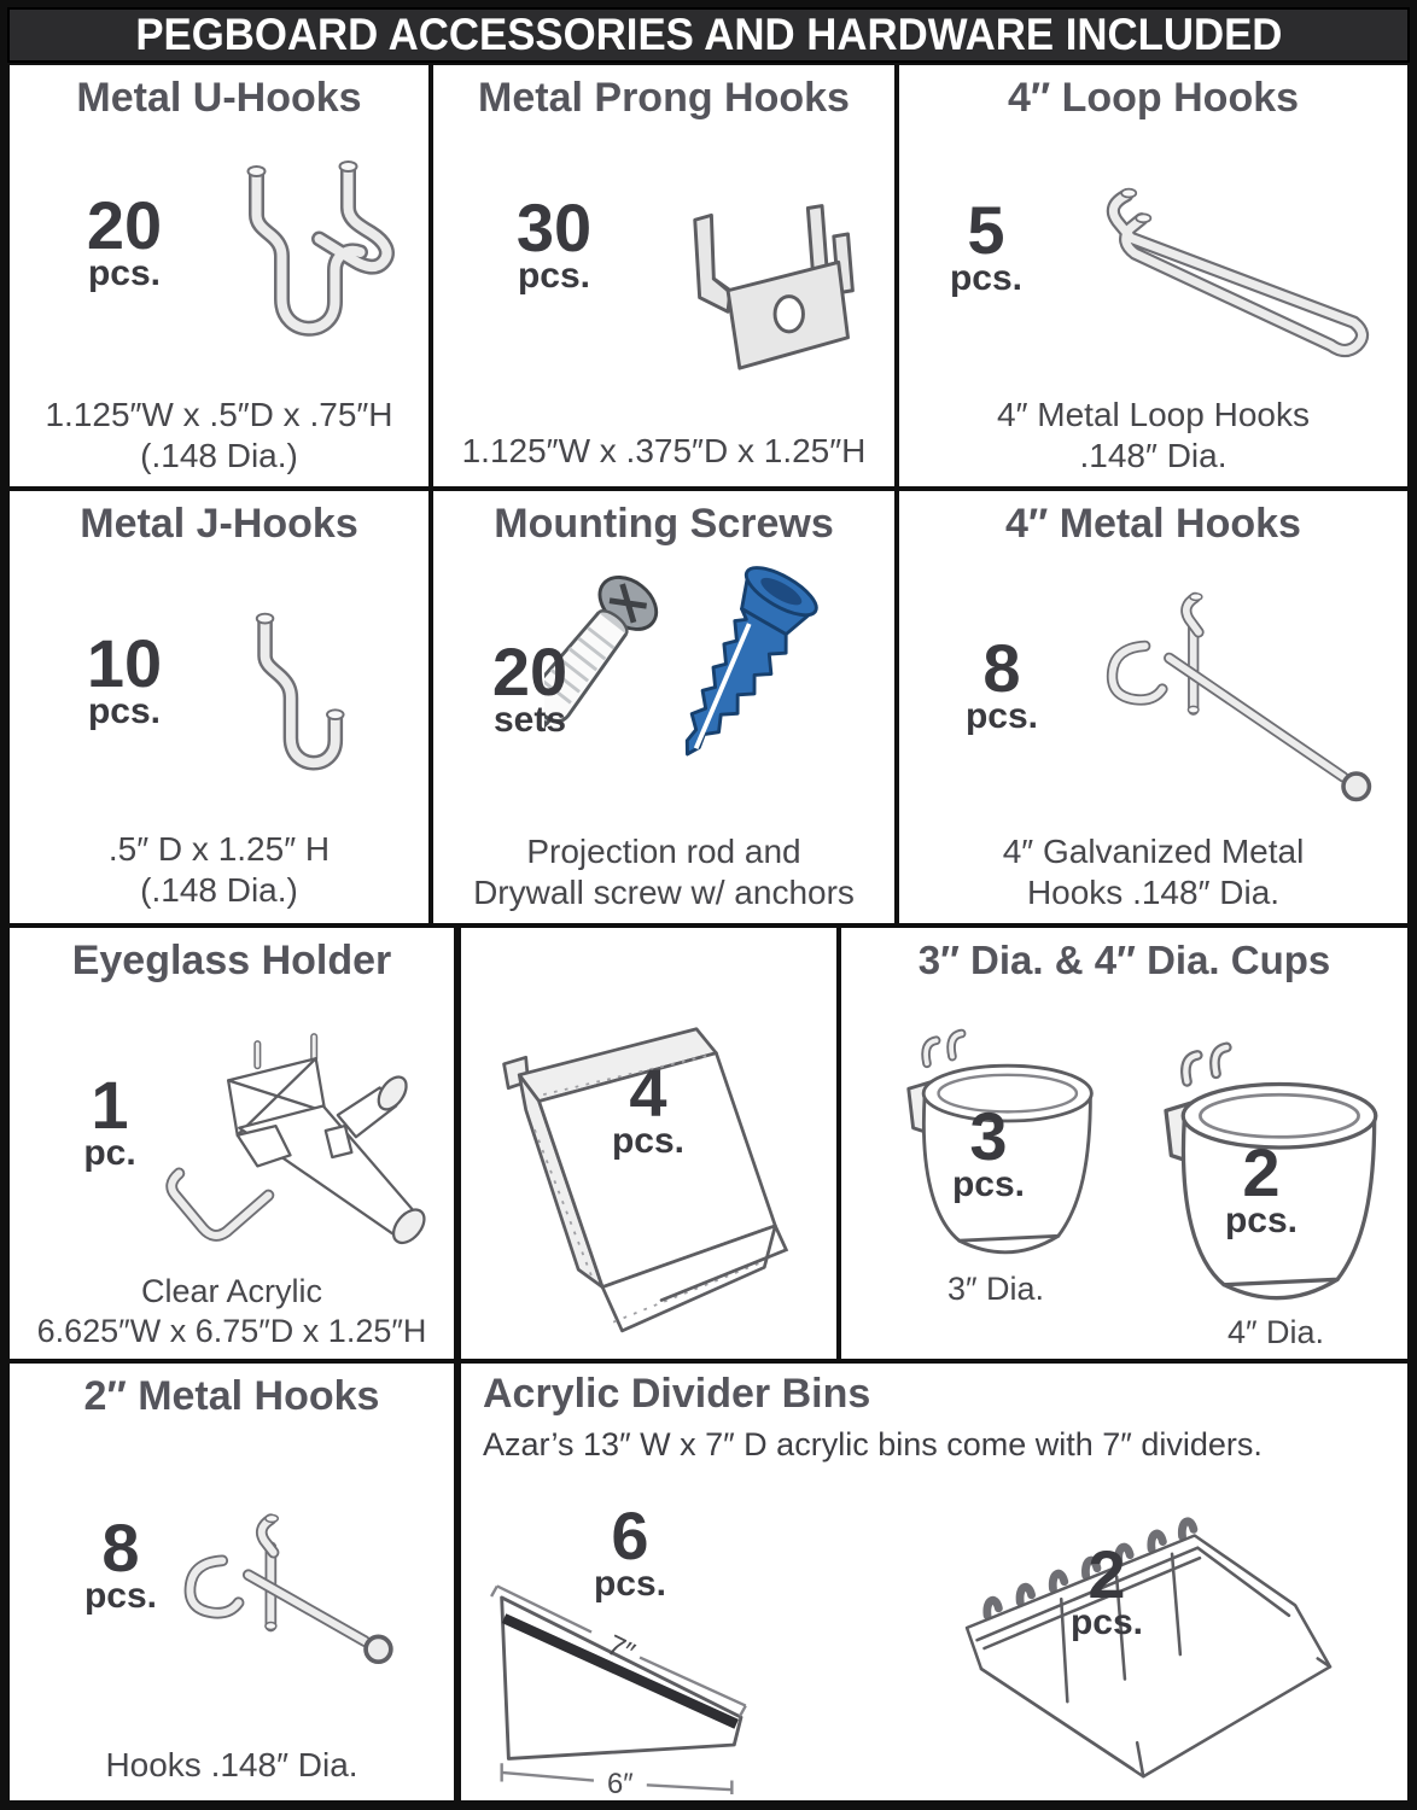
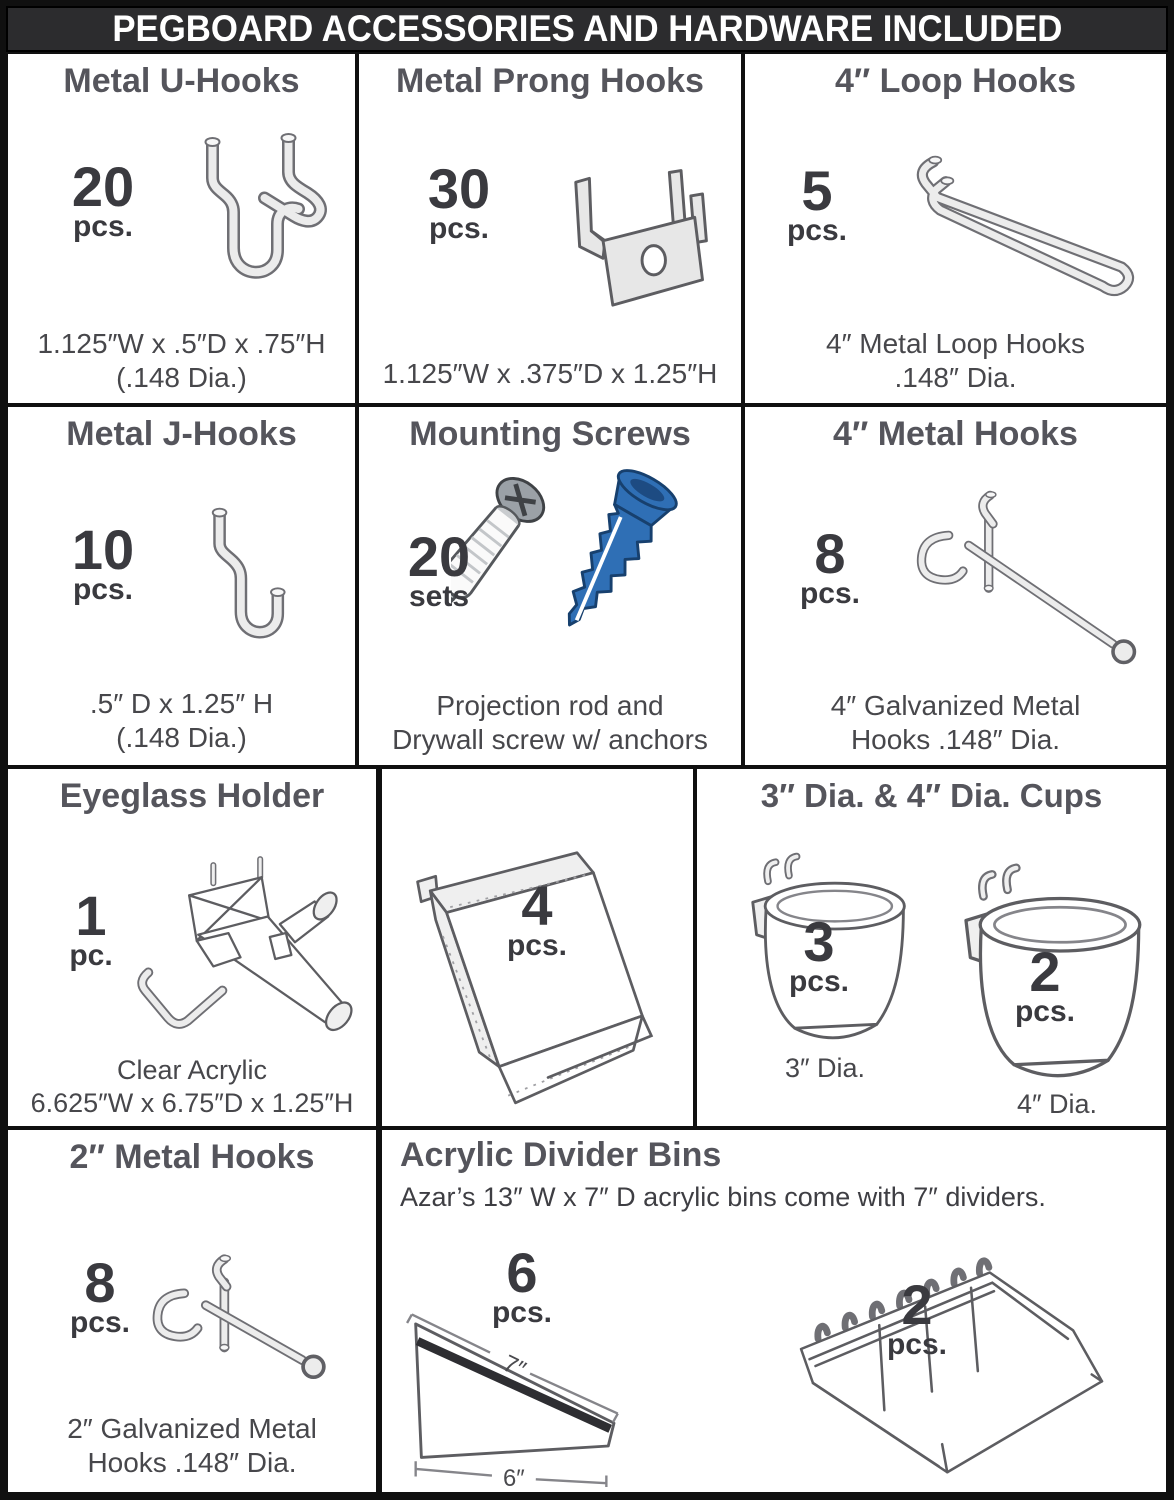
  PEGBOARD ACCESSORIES AND HARDWARE INCLUDED
  Metal U-Hooks
  20
  pcs.
  1.125″W x .5″D x .75″H
  (.148 Dia.)
  Metal Prong Hooks
  30
  pcs.
  1.125″W x .375″D x 1.25″H
  4″ Loop Hooks
  5
  pcs.
  4″ Metal Loop Hooks
  .148″ Dia.
  Metal J-Hooks
  10
  pcs.
  .5″ D x 1.25″ H
  (.148 Dia.)
  Mounting Screws
  20
  sets
  Projection rod and
  Drywall screw w/ anchors
  4″ Metal Hooks
  8
  pcs.
  4″ Galvanized Metal
  Hooks .148″ Dia.
  Eyeglass Holder
  1
  pc.
  Clear Acrylic
  6.625″W x 6.75″D x 1.25″H
  4
  pcs.
  3″ Dia. & 4″ Dia. Cups
  3
  pcs.
  2
  pcs.
  3″ Dia.
  4″ Dia.
  2″ Metal Hooks
  8
  pcs.
+ 2″ Galvanized Metal
  Hooks .148″ Dia.
  Acrylic Divider Bins
  Azar’s 13″ W x 7″ D acrylic bins come with 7″ dividers.
  6
  pcs.
  2
  pcs.
  6″
